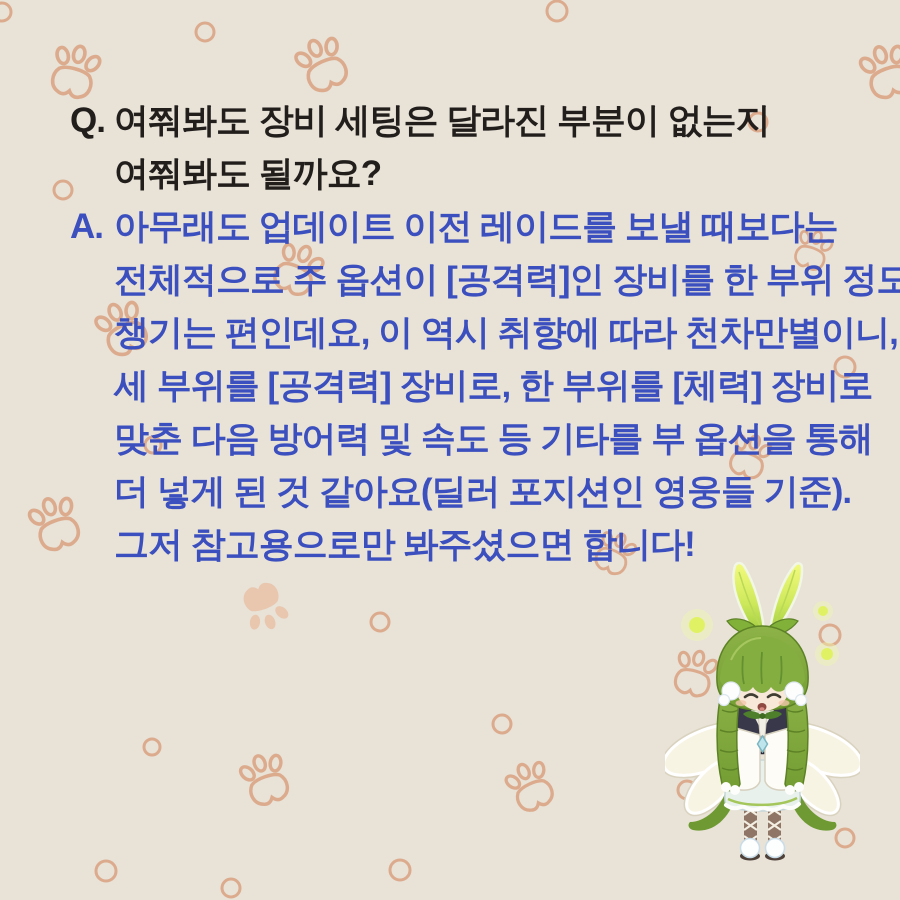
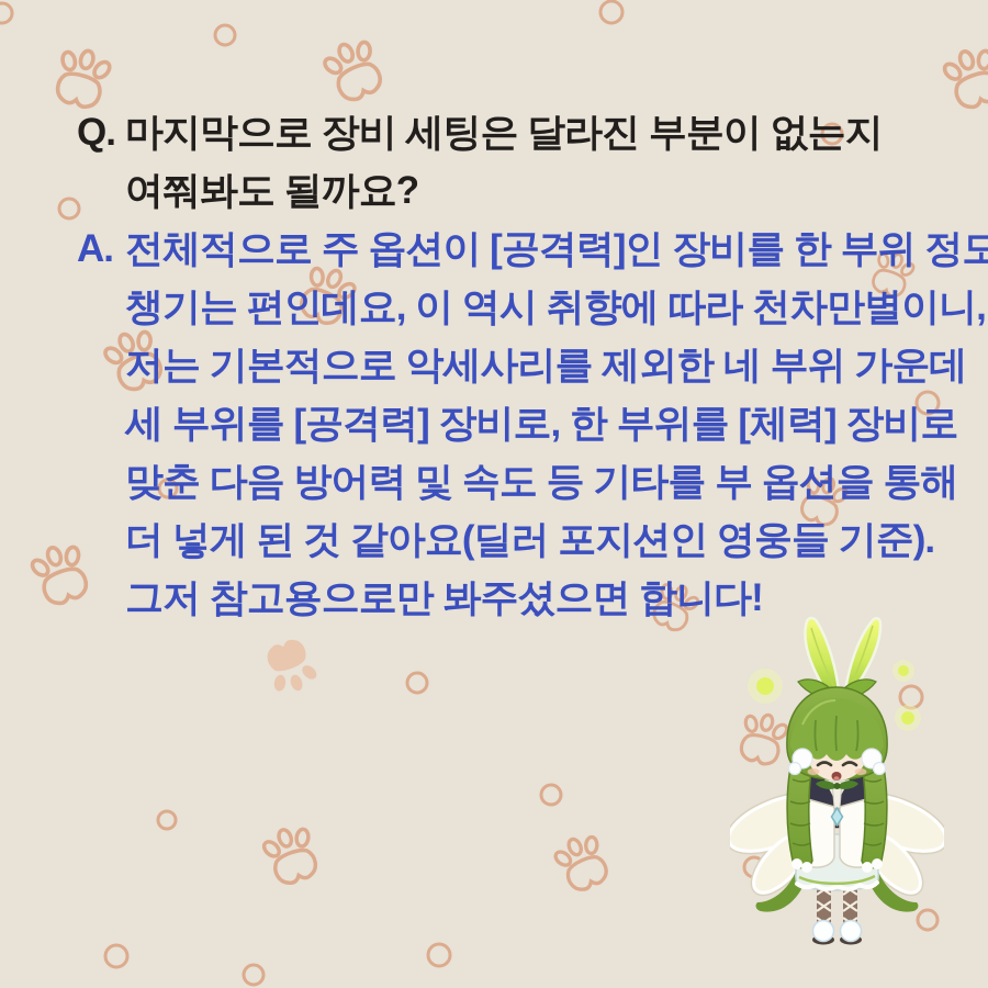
  Q.
- 여쭤봐도 장비 세팅은 달라진 부분이 없는지
+ 마지막으로 장비 세팅은 달라진 부분이 없는지
  여쭤봐도 될까요?
  A.
- 아무래도 업데이트 이전 레이드를 보낼 때보다는
  전체적으로 주 옵션이 [공격력]인 장비를 한 부위 정도
  챙기는 편인데요, 이 역시 취향에 따라 천차만별이니,
+ 저는 기본적으로 악세사리를 제외한 네 부위 가운데
  세 부위를 [공격력] 장비로, 한 부위를 [체력] 장비로
  맞춘 다음 방어력 및 속도 등 기타를 부 옵션을 통해
  더 넣게 된 것 같아요(딜러 포지션인 영웅들 기준).
  그저 참고용으로만 봐주셨으면 합니다!
